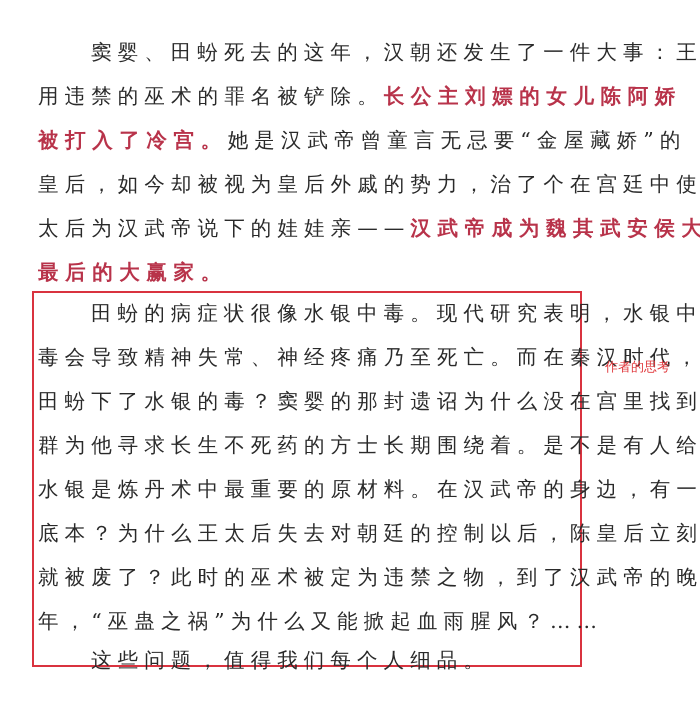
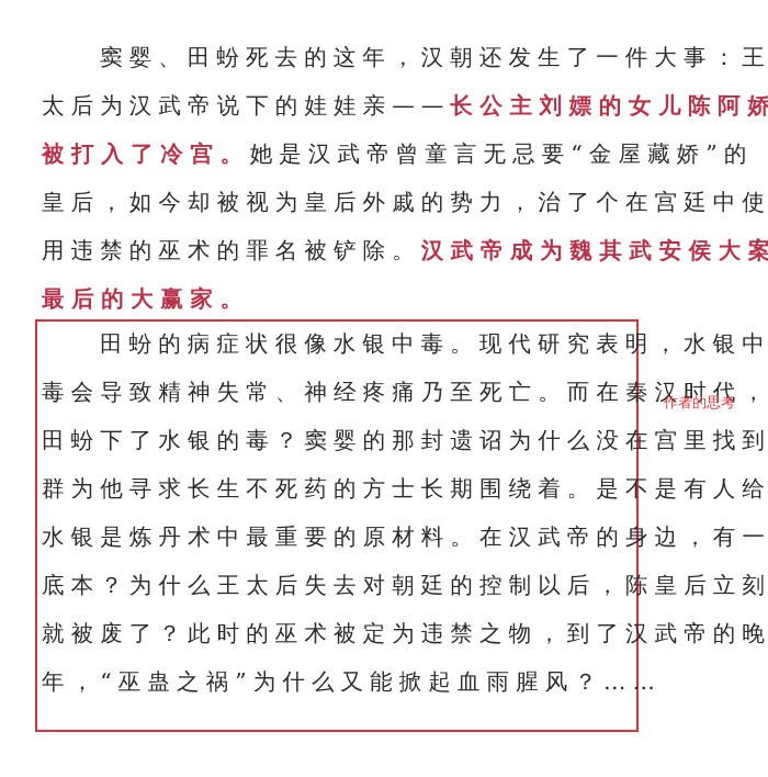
  窦婴、田蚡死去的这年，汉朝还发生了一件大事：王
- 用违禁的巫术的罪名被铲除。长公主刘嫖的女儿陈阿娇
+ 太后为汉武帝说下的娃娃亲——长公主刘嫖的女儿陈阿娇
  被打入了冷宫。她是汉武帝曾童言无忌要“金屋藏娇”的
  皇后，如今却被视为皇后外戚的势力，治了个在宫廷中使
- 太后为汉武帝说下的娃娃亲——汉武帝成为魏其武安侯大
+ 用违禁的巫术的罪名被铲除。汉武帝成为魏其武安侯大案
  最后的大赢家。
  田蚡的病症状很像水银中毒。现代研究表明，水银中
  毒会导致精神失常、神经疼痛乃至死亡。而在秦汉时代，
  田蚡下了水银的毒？窦婴的那封遗诏为什么没在宫里找到
  群为他寻求长生不死药的方士长期围绕着。是不是有人给
  水银是炼丹术中最重要的原材料。在汉武帝的身边，有一
  底本？为什么王太后失去对朝廷的控制以后，陈皇后立刻
  就被废了？此时的巫术被定为违禁之物，到了汉武帝的晚
  年，“巫蛊之祸”为什么又能掀起血雨腥风？……
- 这些问题，值得我们每个人细品。
  作者的思考
